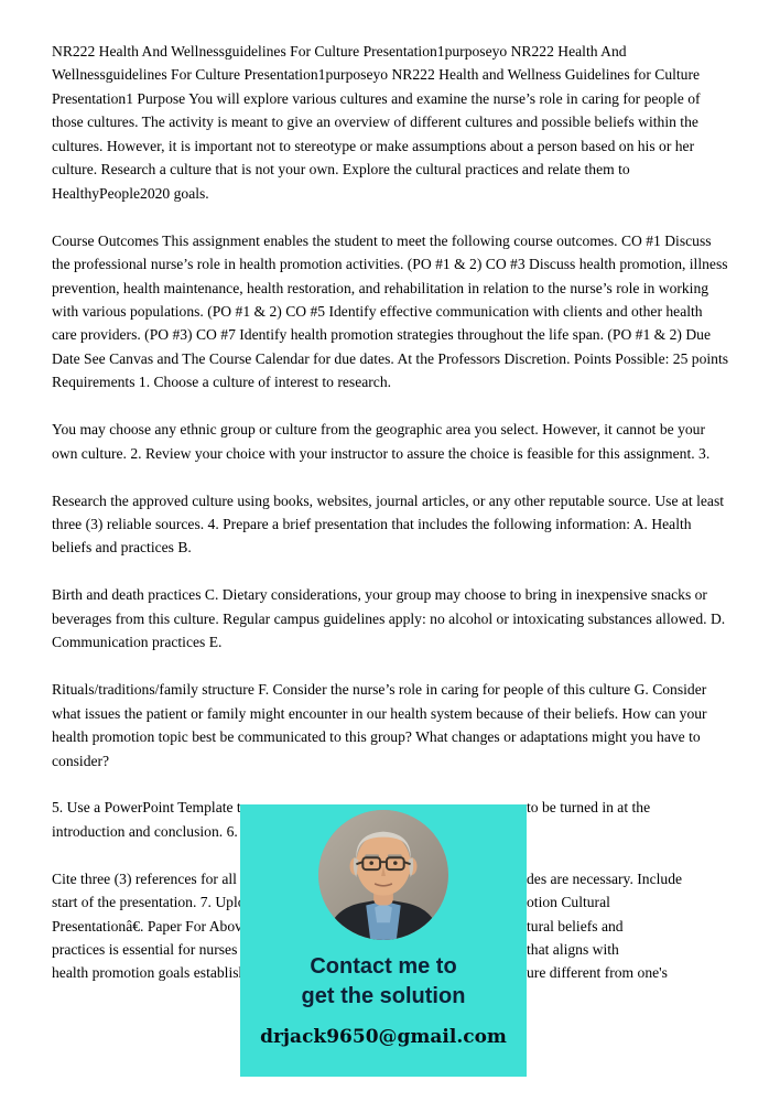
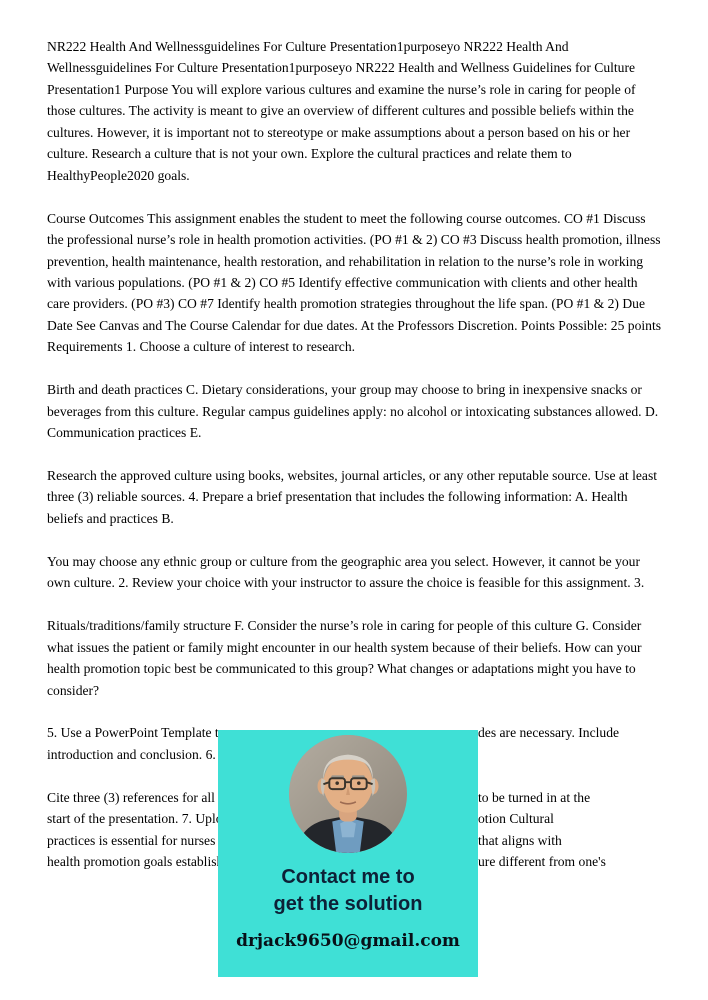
  NR222 Health And Wellnessguidelines For Culture Presentation1purposeyo NR222 Health And Wellnessguidelines For Culture Presentation1purposeyo NR222 Health and Wellness Guidelines for Culture Presentation1 Purpose You will explore various cultures and examine the nurse’s role in caring for people of those cultures. The activity is meant to give an overview of different cultures and possible beliefs within the cultures. However, it is important not to stereotype or make assumptions about a person based on his or her culture. Research a culture that is not your own. Explore the cultural practices and relate them to HealthyPeople2020 goals.
  Course Outcomes This assignment enables the student to meet the following course outcomes. CO #1 Discuss the professional nurse’s role in health promotion activities. (PO #1 & 2) CO #3 Discuss health promotion, illness prevention, health maintenance, health restoration, and rehabilitation in relation to the nurse’s role in working with various populations. (PO #1 & 2) CO #5 Identify effective communication with clients and other health care providers. (PO #3) CO #7 Identify health promotion strategies throughout the life span. (PO #1 & 2) Due Date See Canvas and The Course Calendar for due dates. At the Professors Discretion. Points Possible: 25 points Requirements 1. Choose a culture of interest to research.
- You may choose any ethnic group or culture from the geographic area you select. However, it cannot be your own culture. 2. Review your choice with your instructor to assure the choice is feasible for this assignment. 3.
+ Birth and death practices C. Dietary considerations, your group may choose to bring in inexpensive snacks or beverages from this culture. Regular campus guidelines apply: no alcohol or intoxicating substances allowed. D. Communication practices E.
  Research the approved culture using books, websites, journal articles, or any other reputable source. Use at least three (3) reliable sources. 4. Prepare a brief presentation that includes the following information: A. Health beliefs and practices B.
- Birth and death practices C. Dietary considerations, your group may choose to bring in inexpensive snacks or beverages from this culture. Regular campus guidelines apply: no alcohol or intoxicating substances allowed. D. Communication practices E.
+ You may choose any ethnic group or culture from the geographic area you select. However, it cannot be your own culture. 2. Review your choice with your instructor to assure the choice is feasible for this assignment. 3.
  Rituals/traditions/family structure F. Consider the nurse’s role in caring for people of this culture G. Consider what issues the patient or family might encounter in our health system because of their beliefs. How can your health promotion topic best be communicated to this group? What changes or adaptations might you have to consider?
  5. Use a PowerPoint Template t
- to be turned in at the
+ des are necessary. Include
  introduction and conclusion. 6.
  Cite three (3) references for all
- des are necessary. Include
+ to be turned in at the
  start of the presentation. 7. Upl
  otion Cultural
- Presentationâ€. Paper For Abov
- tural beliefs and
  practices is essential for nurses
  that aligns with
  health promotion goals establis
  ure different from one's
  Contact me to
  get the solution
  drjack9650@gmail.com
